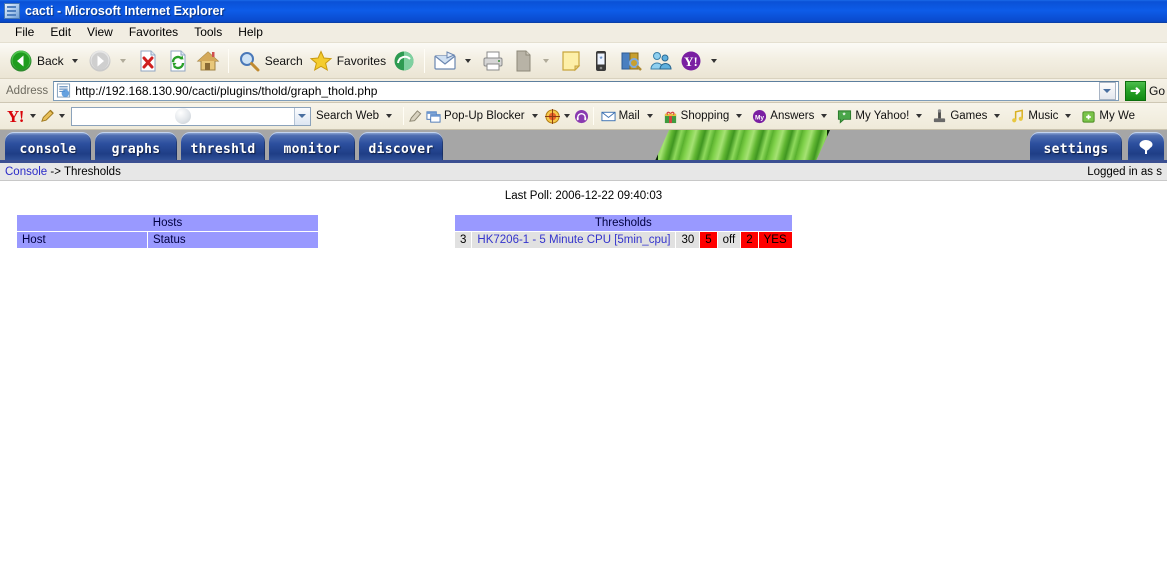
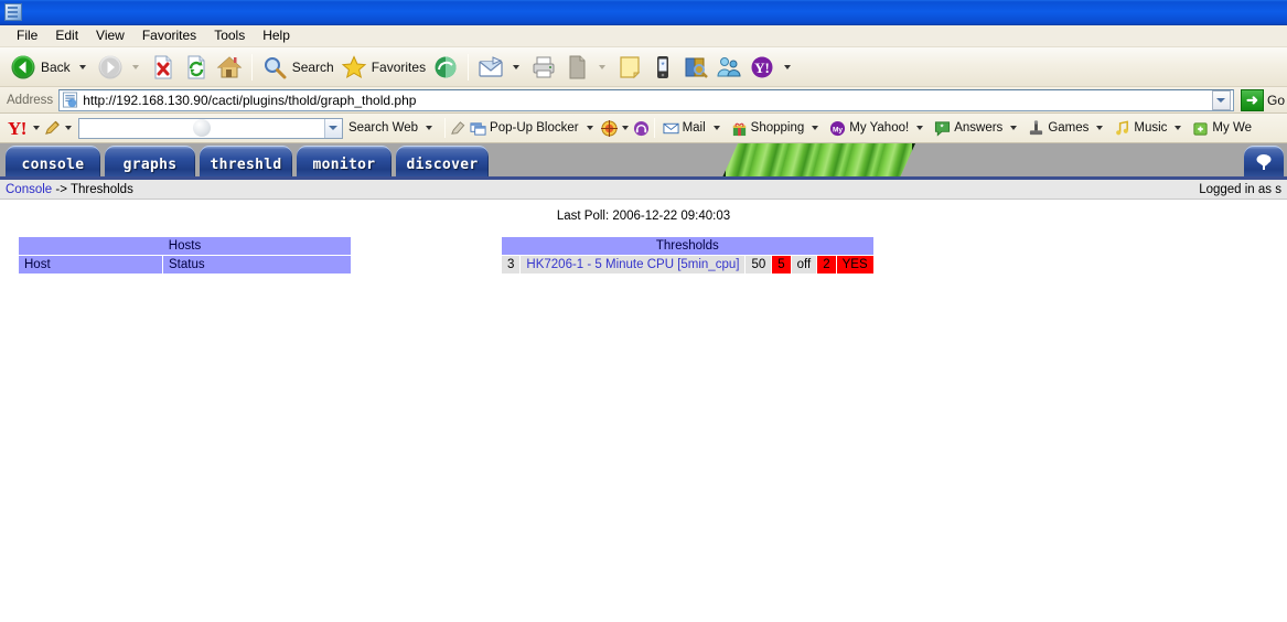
- cacti - Microsoft Internet Explorer
  File
  Edit
  View
  Favorites
  Tools
  Help
  Back
  Search
  Favorites
  *
  Y!
  Address
  http://192.168.130.90/cacti/plugins/thold/graph_thold.php
  ➜
  Go
  Y!
  Search Web
  Pop-Up Blocker
  Mail
  Shopping
- Answers
+ My Yahoo!
  *
- My Yahoo!
+ Answers
  Games
  Music
  My We
  console
  graphs
  threshld
  monitor
  discover
- settings
  Console -> Thresholds
  Logged in as s
  Last Poll: 2006-12-22 09:40:03
  Hosts
  Host	Status
  Thresholds
- 3	HK7206-1 - 5 Minute CPU [5min_cpu]	30	5	off	2	YES
+ 3	HK7206-1 - 5 Minute CPU [5min_cpu]	50	5	off	2	YES
